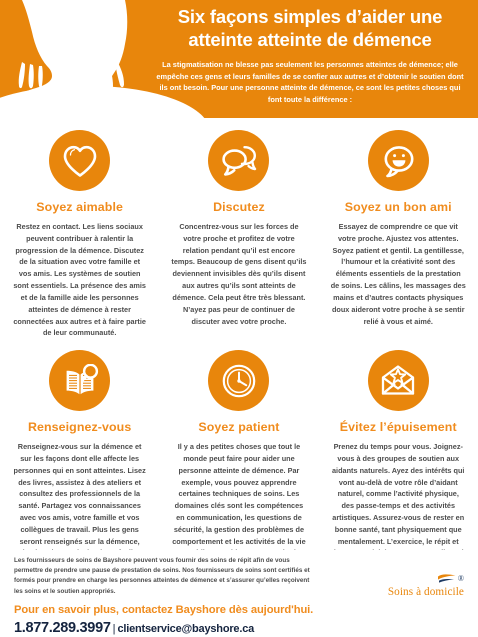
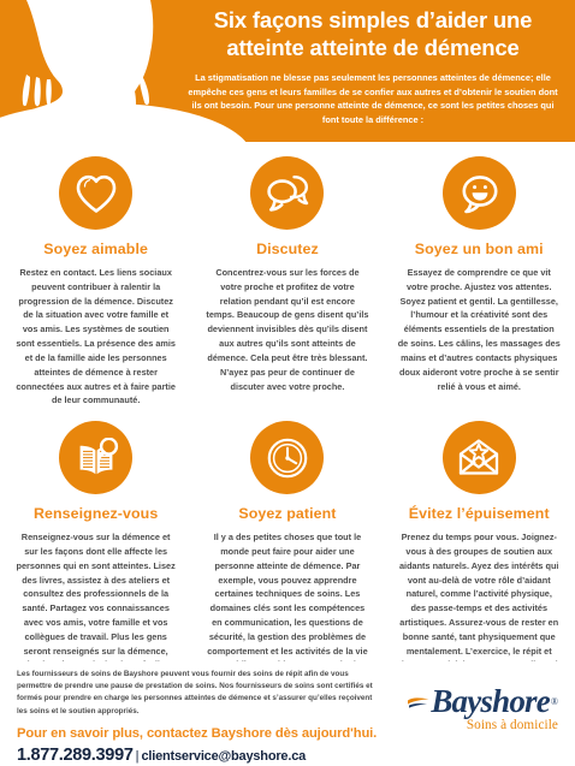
  Six façons simples d’aider une atteinte atteinte de démence
  La stigmatisation ne blesse pas seulement les personnes atteintes de démence; elle empêche ces gens et leurs familles de se confier aux autres et d’obtenir le soutien dont ils ont besoin. Pour une personne atteinte de démence, ce sont les petites choses qui font toute la différence :
  Soyez aimable
  Restez en contact. Les liens sociaux peuvent contribuer à ralentir la progression de la démence. Discutez de la situation avec votre famille et vos amis. Les systèmes de soutien sont essentiels. La présence des amis et de la famille aide les personnes atteintes de démence à rester connectées aux autres et à faire partie de leur communauté.
  Discutez
  Concentrez-vous sur les forces de votre proche et profitez de votre relation pendant qu’il est encore temps. Beaucoup de gens disent qu’ils deviennent invisibles dès qu’ils disent aux autres qu’ils sont atteints de démence. Cela peut être très blessant. N’ayez pas peur de continuer de discuter avec votre proche.
  Soyez un bon ami
  Essayez de comprendre ce que vit votre proche. Ajustez vos attentes. Soyez patient et gentil. La gentillesse, l’humour et la créativité sont des éléments essentiels de la prestation de soins. Les câlins, les massages des mains et d’autres contacts physiques doux aideront votre proche à se sentir relié à vous et aimé.
  Renseignez-vous
  Renseignez-vous sur la démence et sur les façons dont elle affecte les personnes qui en sont atteintes. Lisez des livres, assistez à des ateliers et consultez des professionnels de la santé. Partagez vos connaissances avec vos amis, votre famille et vos collègues de travail. Plus les gens seront renseignés sur la démence,
  Soyez patient
  Il y a des petites choses que tout le monde peut faire pour aider une personne atteinte de démence. Par exemple, vous pouvez apprendre certaines techniques de soins. Les domaines clés sont les compétences en communication, les questions de sécurité, la gestion des problèmes de comportement et les activités de la vie
  Évitez l’épuisement
  Prenez du temps pour vous. Joignez-vous à des groupes de soutien aux aidants naturels. Ayez des intérêts qui vont au-delà de votre rôle d’aidant naturel, comme l’activité physique, des passe-temps et des activités artistiques. Assurez-vous de rester en bonne santé, tant physiquement que mentalement. L’exercice, le répit et
  Pour en savoir plus, contactez Bayshore dès aujourd'hui.
  1.877.289.3997 | clientservice@bayshore.ca
+ Bayshore
  ®
  Soins à domicile
